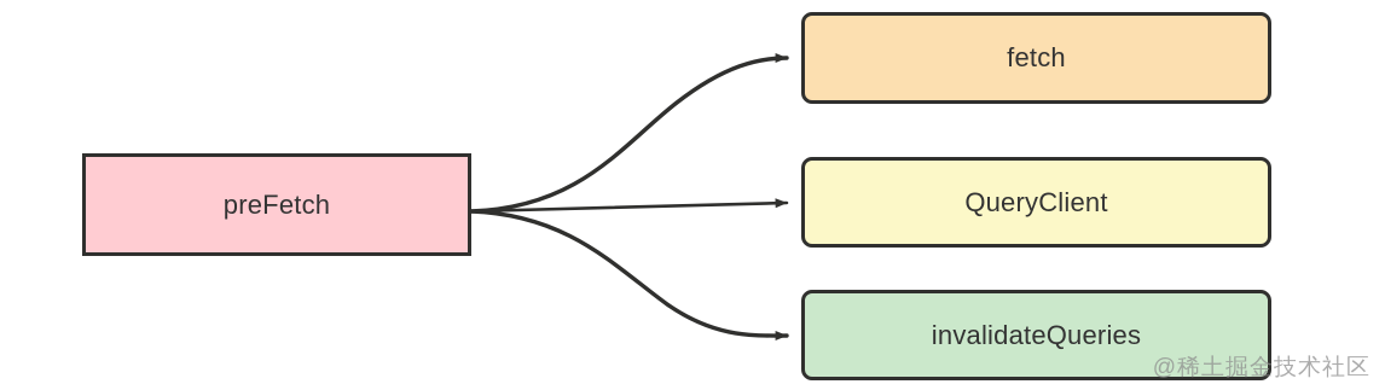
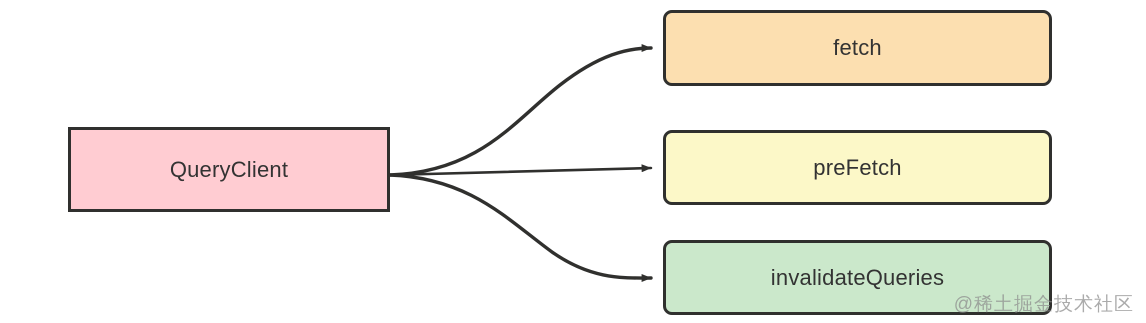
- preFetch
+ QueryClient
  fetch
- QueryClient
+ preFetch
  invalidateQueries
  @稀土掘金技术社区
